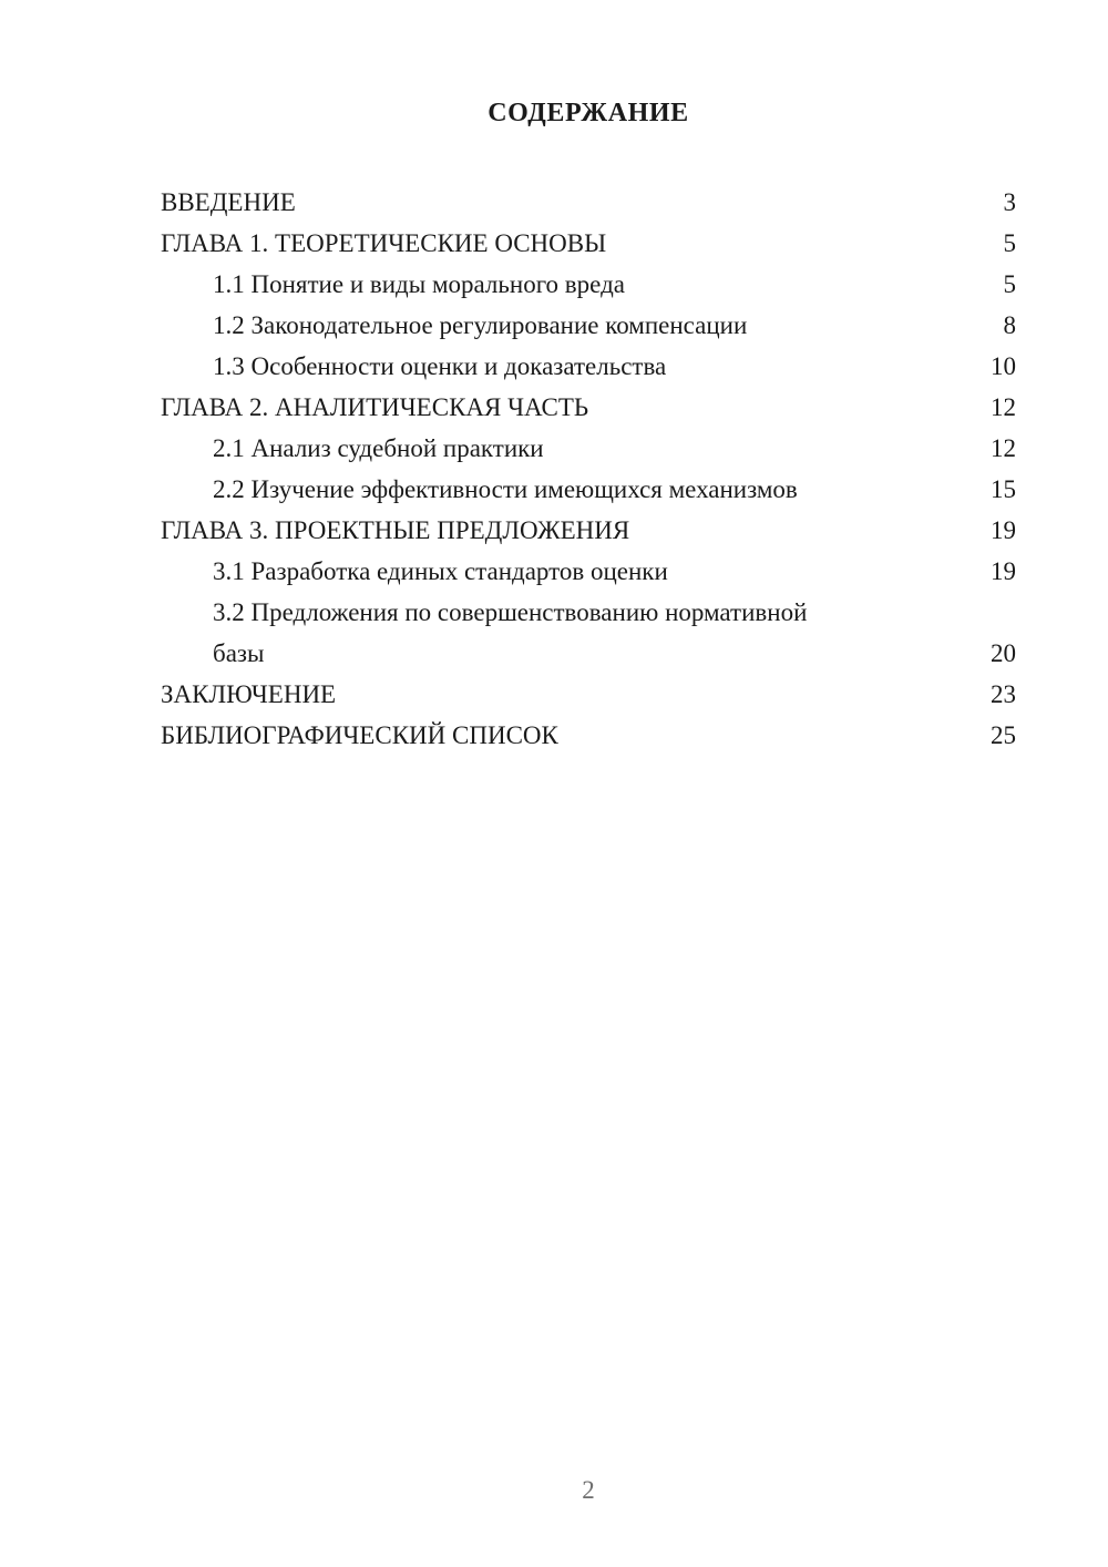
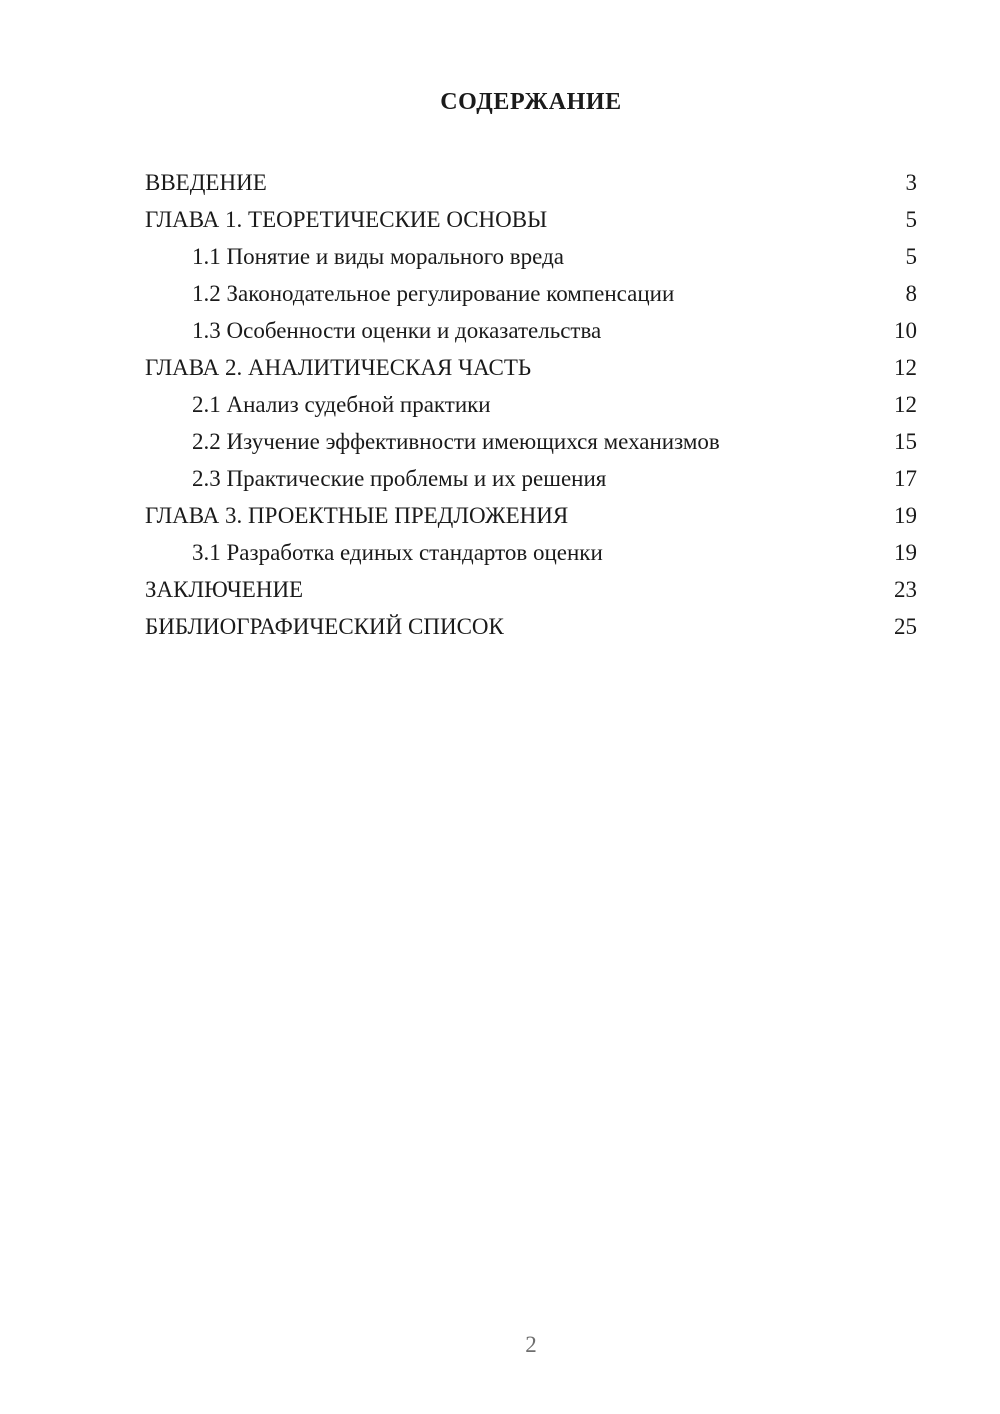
  СОДЕРЖАНИЕ
  ВВЕДЕНИЕ
  3
  ГЛАВА 1. ТЕОРЕТИЧЕСКИЕ ОСНОВЫ
  5
  1.1 Понятие и виды морального вреда
  5
  1.2 Законодательное регулирование компенсации
  8
  1.3 Особенности оценки и доказательства
  10
  ГЛАВА 2. АНАЛИТИЧЕСКАЯ ЧАСТЬ
  12
  2.1 Анализ судебной практики
  12
  2.2 Изучение эффективности имеющихся механизмов
  15
+ 2.3 Практические проблемы и их решения
+ 17
  ГЛАВА 3. ПРОЕКТНЫЕ ПРЕДЛОЖЕНИЯ
  19
  3.1 Разработка единых стандартов оценки
  19
- 3.2 Предложения по совершенствованию нормативной
- базы
- 20
  ЗАКЛЮЧЕНИЕ
  23
  БИБЛИОГРАФИЧЕСКИЙ СПИСОК
  25
  2
